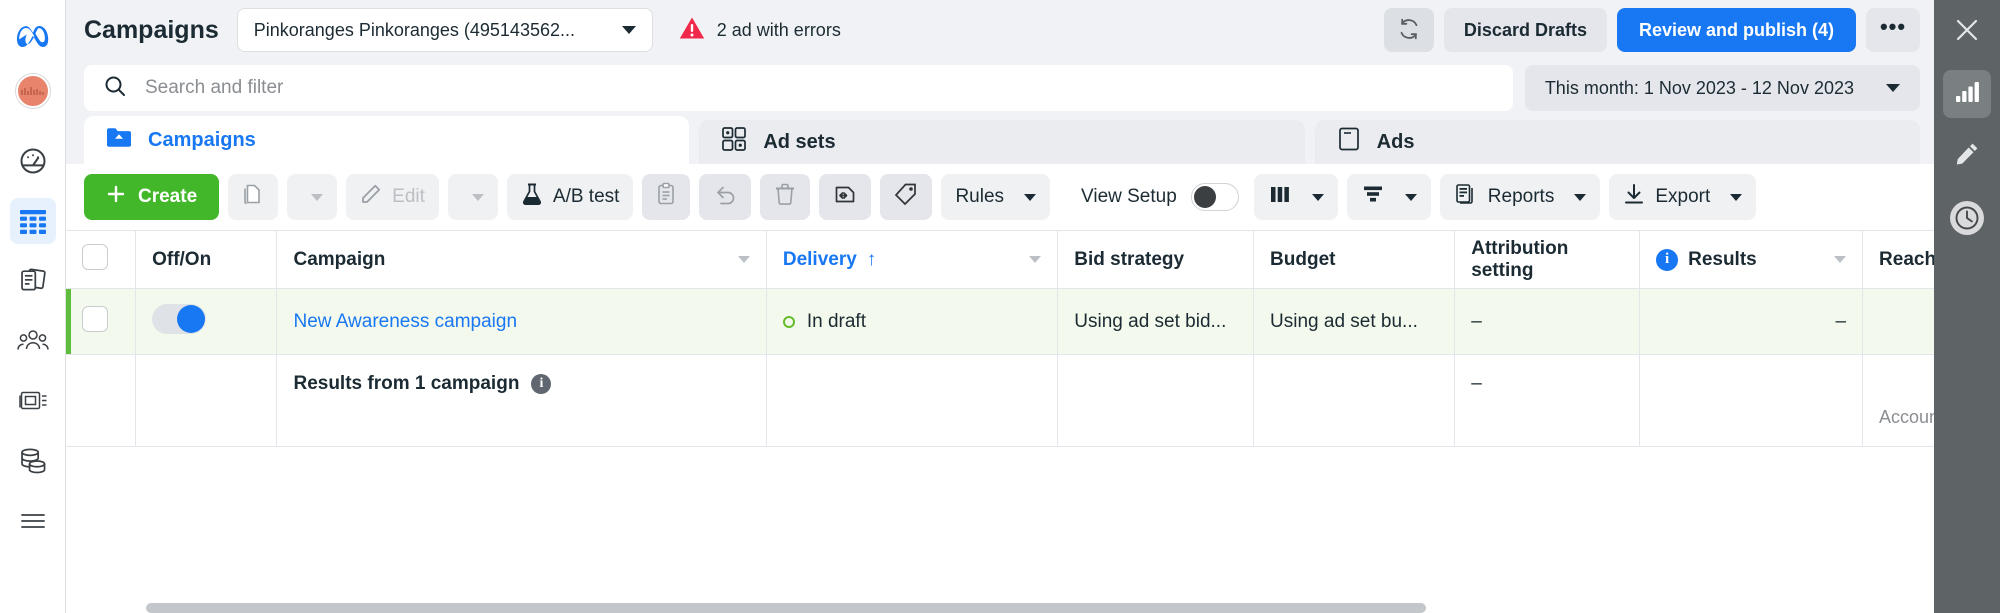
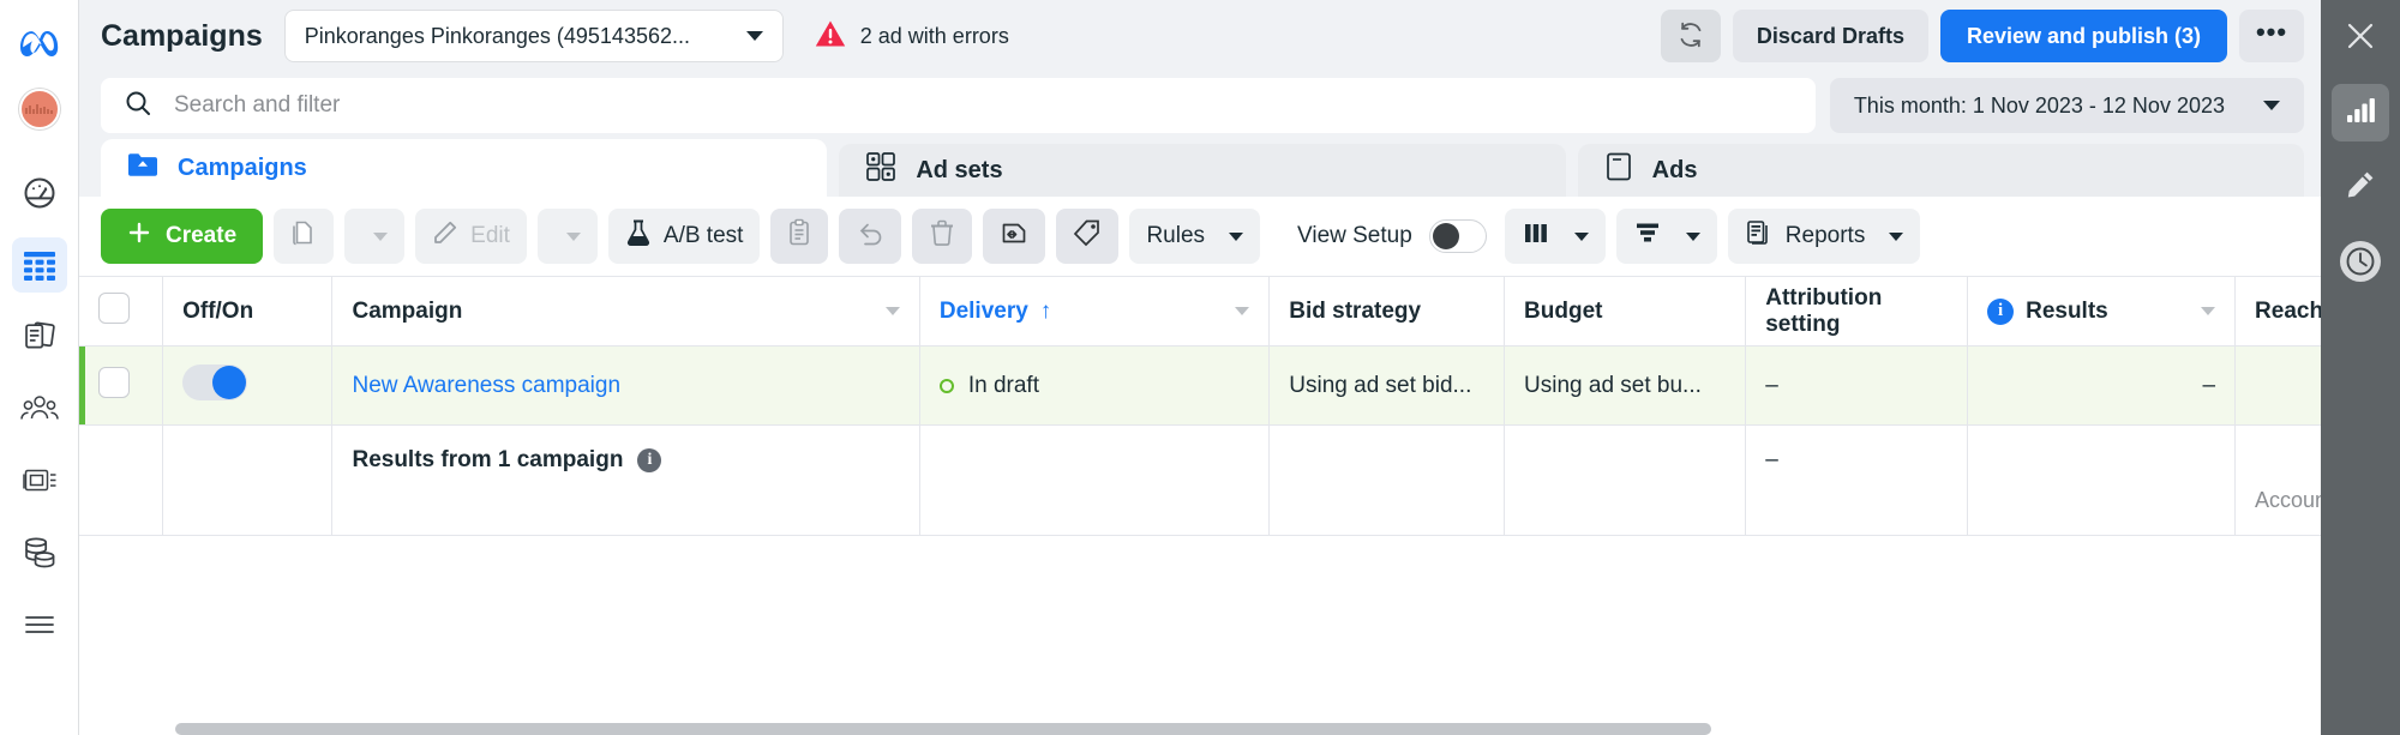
  Campaigns
  Pinkoranges Pinkoranges (495143562...
  2 ad with errors
  Discard Drafts
- Review and publish (4)
+ Review and publish (3)
  •••
  Search and filter
  This month: 1 Nov 2023 - 12 Nov 2023
  Campaigns
  Ad sets
  Ads
  Create
  Edit
  A/B test
  Rules
  View Setup
  Reports
- Export
  	Off/On	Campaign	Delivery ↑	Bid strategy	Budget	Attribution setting	i Results	Reach
  		New Awareness campaign	In draft	Using ad set bid...	Using ad set bu...	–	–
